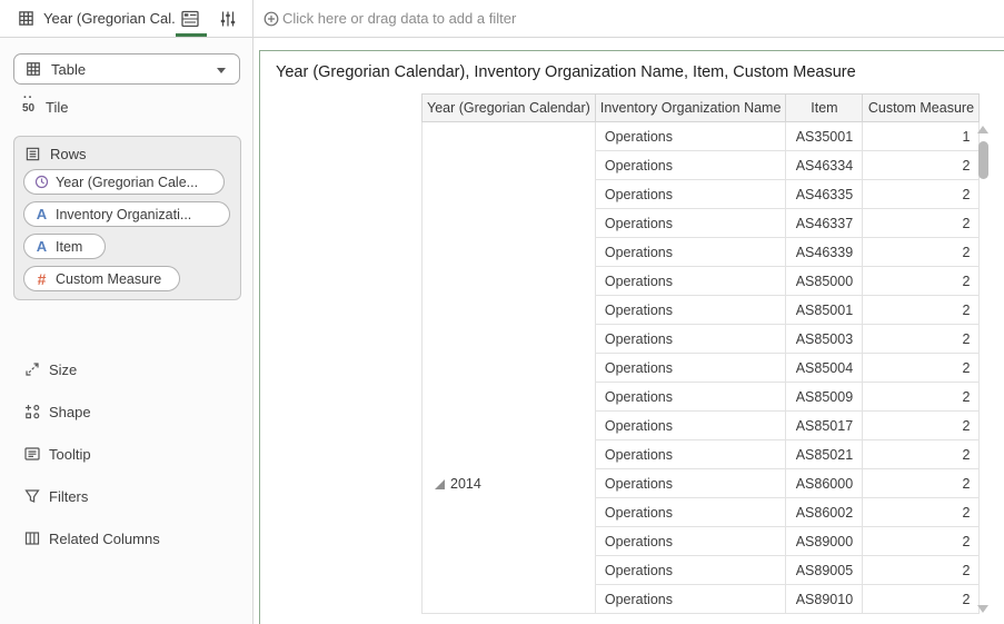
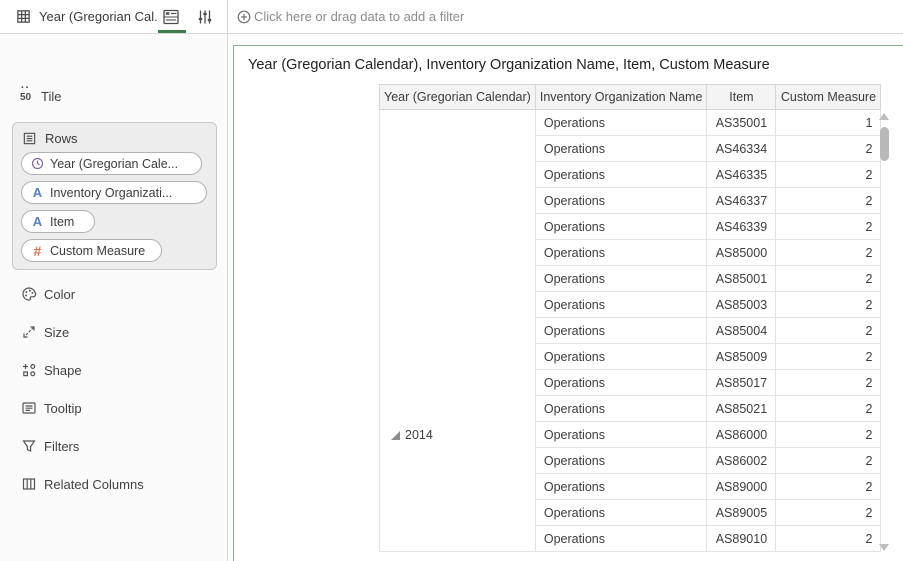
  Year (Gregorian Cal.
  Click here or drag data to add a filter
- Table
  ··
  50
  Tile
  Rows
  Year (Gregorian Cale...
  A
  Inventory Organizati...
  A
  Item
  #
  Custom Measure
+ Color
  Size
  Shape
  Tooltip
  Filters
  Related Columns
  Year (Gregorian Calendar), Inventory Organization Name, Item, Custom Measure
  Year (Gregorian Calendar)	Inventory Organization Name	Item	Custom Measure
  2014	Operations	AS35001	1
  Operations	AS46334	2
  Operations	AS46335	2
  Operations	AS46337	2
  Operations	AS46339	2
  Operations	AS85000	2
  Operations	AS85001	2
  Operations	AS85003	2
  Operations	AS85004	2
  Operations	AS85009	2
  Operations	AS85017	2
  Operations	AS85021	2
  Operations	AS86000	2
  Operations	AS86002	2
  Operations	AS89000	2
  Operations	AS89005	2
  Operations	AS89010	2
